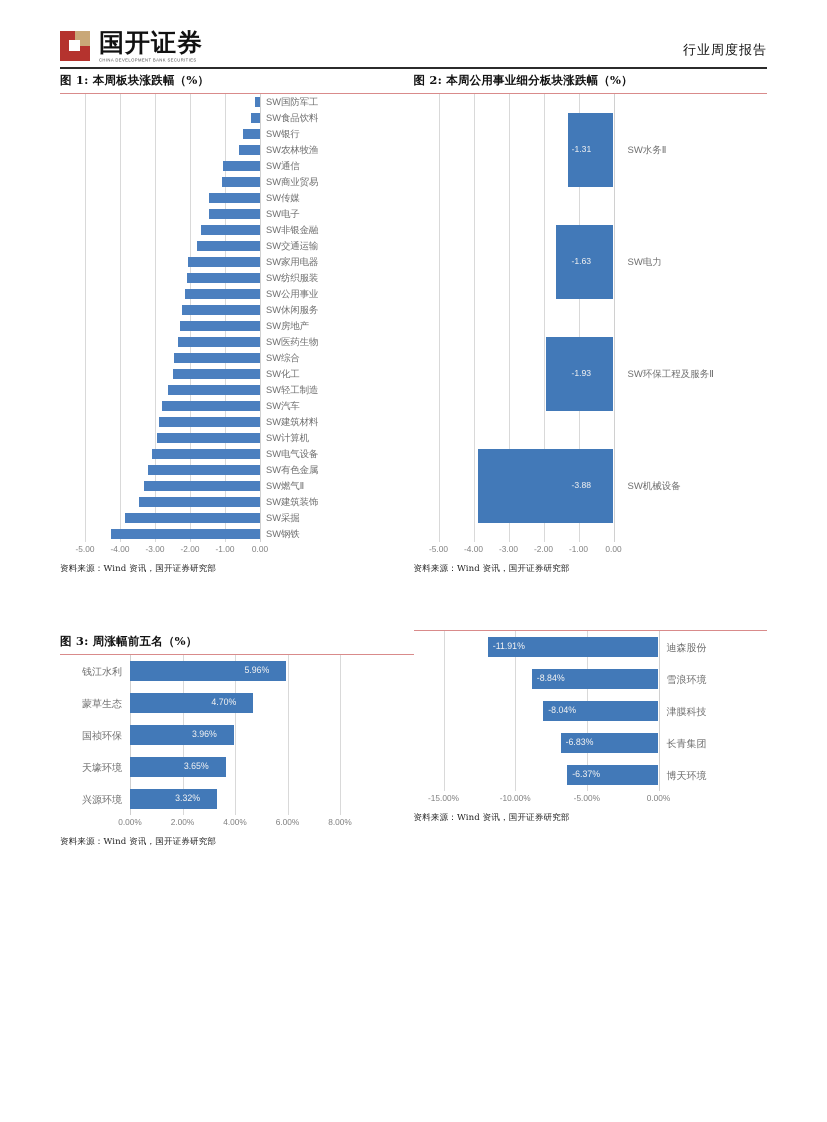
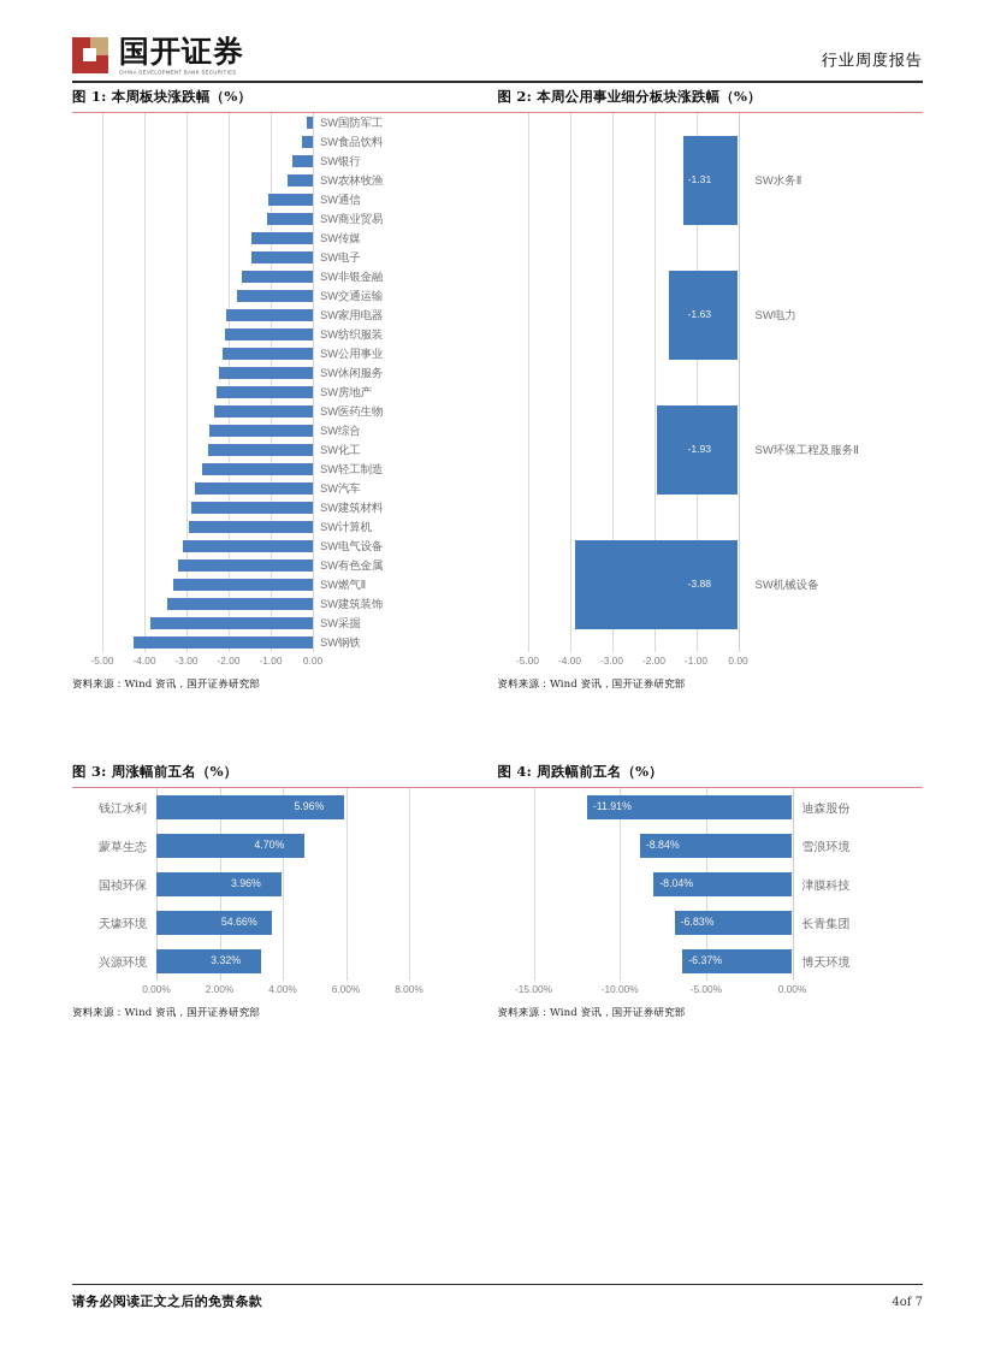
  国开证券
  行业周度报告
  图 1: 本周板块涨跌幅（%）
  SW国防军工
  SW食品饮料
  SW银行
  SW农林牧渔
  SW通信
  SW商业贸易
  SW传媒
  SW电子
  SW非银金融
  SW交通运输
  SW家用电器
  SW纺织服装
  SW公用事业
  SW休闲服务
  SW房地产
  SW医药生物
  SW综合
  SW化工
  SW轻工制造
  SW汽车
  SW建筑材料
  SW计算机
  SW电气设备
  SW有色金属
  SW燃气Ⅱ
  SW建筑装饰
  SW采掘
  SW钢铁
  -5.00
  -4.00
  -3.00
  -2.00
  -1.00
  0.00
  资料来源：Wind 资讯，国开证券研究部
  图 2: 本周公用事业细分板块涨跌幅（%）
  SW水务Ⅱ
  -1.31
  SW电力
  -1.63
  SW环保工程及服务Ⅱ
  -1.93
  SW机械设备
  -3.88
  -5.00
  -4.00
  -3.00
  -2.00
  -1.00
  0.00
  资料来源：Wind 资讯，国开证券研究部
  图 3: 周涨幅前五名（%）
  钱江水利
  5.96%
  蒙草生态
  4.70%
  国祯环保
  3.96%
  天壕环境
- 3.65%
+ 54.66%
  兴源环境
  3.32%
  0.00%
  2.00%
  4.00%
  6.00%
  8.00%
  资料来源：Wind 资讯，国开证券研究部
+ 图 4: 周跌幅前五名（%）
  迪森股份
  -11.91%
  雪浪环境
  -8.84%
  津膜科技
  -8.04%
  长青集团
  -6.83%
  博天环境
  -6.37%
  -15.00%
  -10.00%
  -5.00%
  0.00%
  资料来源：Wind 资讯，国开证券研究部
+ 请务必阅读正文之后的免责条款
+ 4of 7
